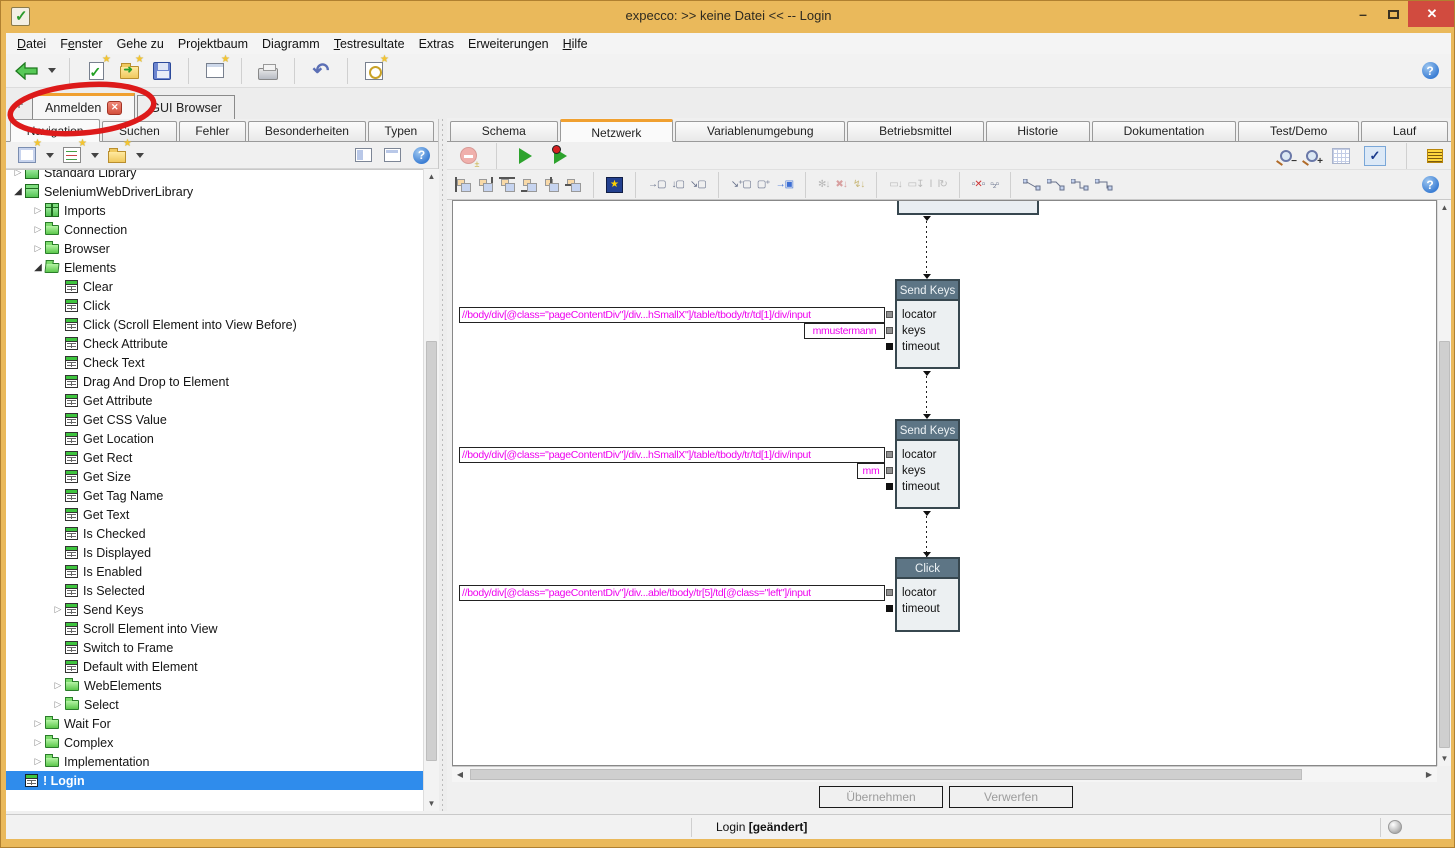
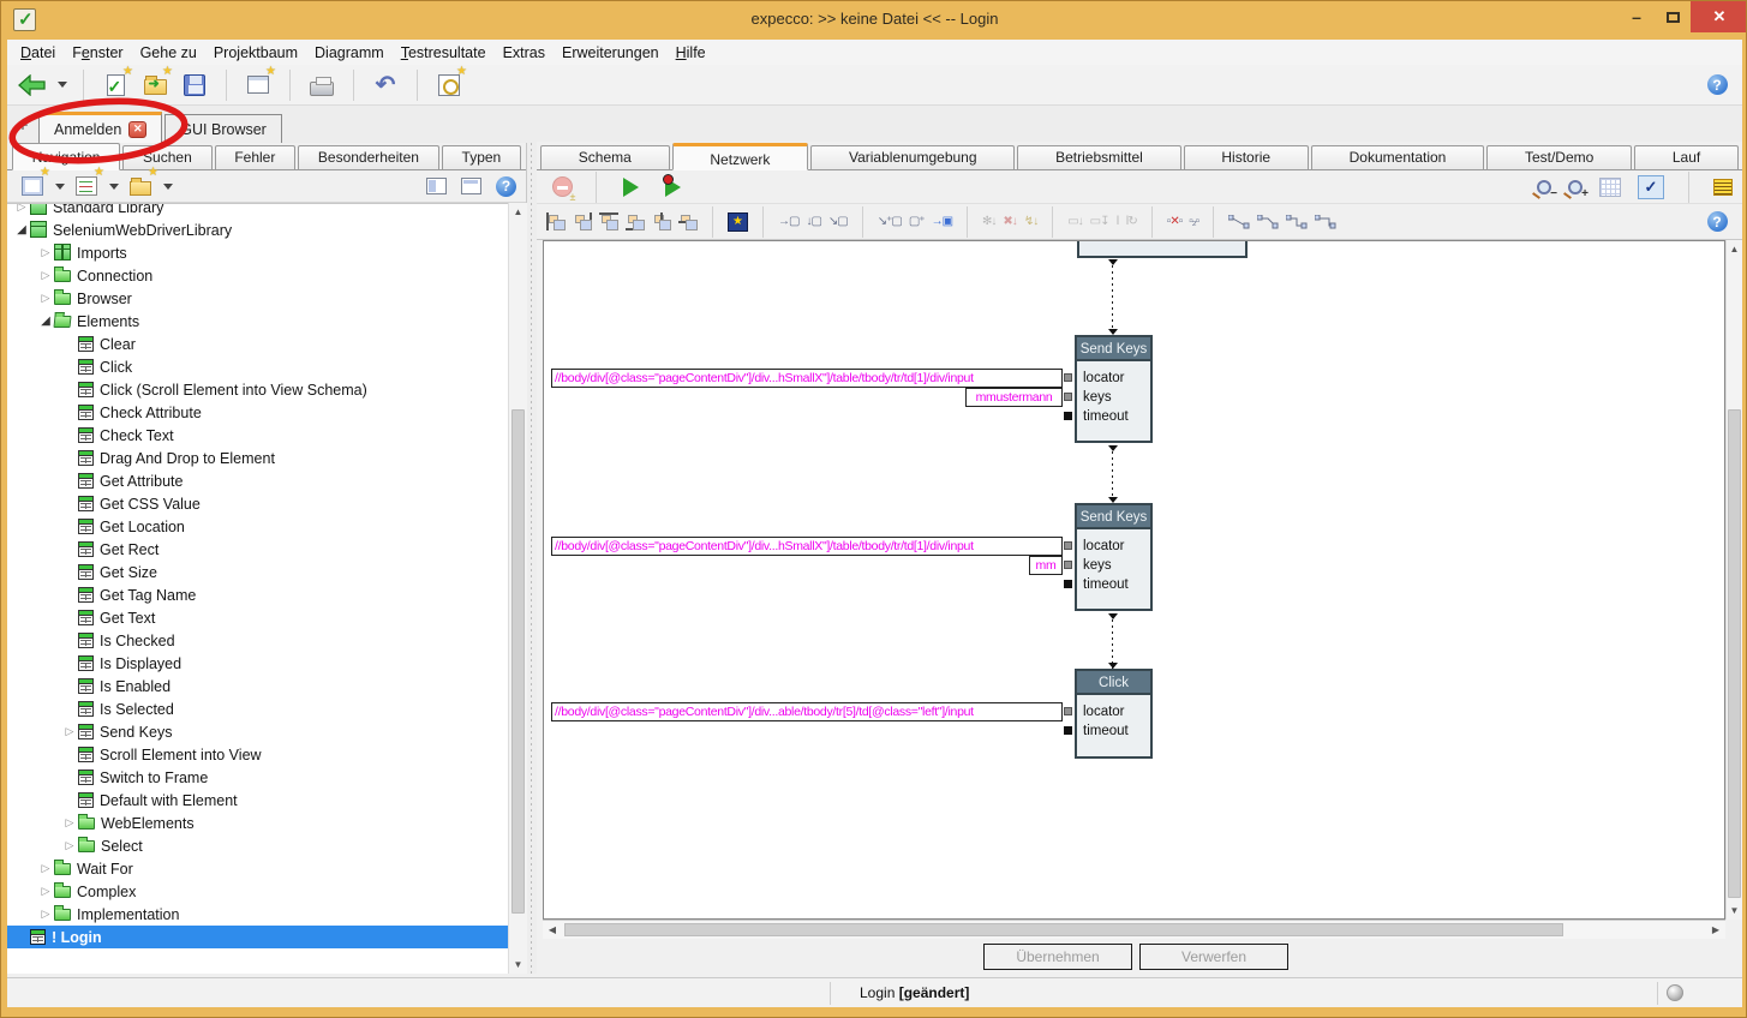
  expecco: >> keine Datei << -- Login
  –
  ✕
  Datei
  Fenster
  Gehe zu
  Projektbaum
  Diagramm
  Testresultate
  Extras
  Erweiterungen
  Hilfe
  ↶
  ?
  Anmelden
  ✕
  UI Browser
  Suchen
  Fehler
  Besonderheiten
  Typen
  ?
  ▷
  Standard Library
  ◢
  SeleniumWebDriverLibrary
  ▷
  Imports
  ▷
  Connection
  ▷
  Browser
  ◢
  Elements
  Clear
  Click
- Click (Scroll Element into View Before)
+ Click (Scroll Element into View Schema)
  Check Attribute
  Check Text
  Drag And Drop to Element
  Get Attribute
  Get CSS Value
  Get Location
  Get Rect
  Get Size
  Get Tag Name
  Get Text
  Is Checked
  Is Displayed
  Is Enabled
  Is Selected
  ▷
  Send Keys
  Scroll Element into View
  Switch to Frame
  Default with Element
  ▷
  WebElements
  ▷
  Select
  ▷
  Wait For
  ▷
  Complex
  ▷
  Implementation
  ! Login
  ▲
  ▼
  Schema
  Netzwerk
  Variablenumgebung
  Betriebsmittel
  Historie
  Dokumentation
  Test/Demo
  Lauf
  −
  +
  ✓
  ★
  →▢
  ↓▢
  ↘▢
  ↘⁺▢
  ▢⁺
  →▣
  ✻↓
  ✖↓
  ↯↓
  ▭↓
  ▭↧
  Ⅰ
  Ⅰ↻
  ▫✕▫
  ▫₂▫
  ?
  Send Keys
  locator
  keys
  timeout
  //body/div[@class="pageContentDiv"]/div...hSmallX"]/table/tbody/tr/td[1]/div/input
  mmustermann
  Send Keys
  locator
  keys
  timeout
  //body/div[@class="pageContentDiv"]/div...hSmallX"]/table/tbody/tr/td[1]/div/input
  mm
  Click
  locator
  timeout
  //body/div[@class="pageContentDiv"]/div...able/tbody/tr[5]/td[@class="left"]/input
  ▲
  ▼
  ◀
  ▶
  Übernehmen
  Verwerfen
  Login [geändert]
